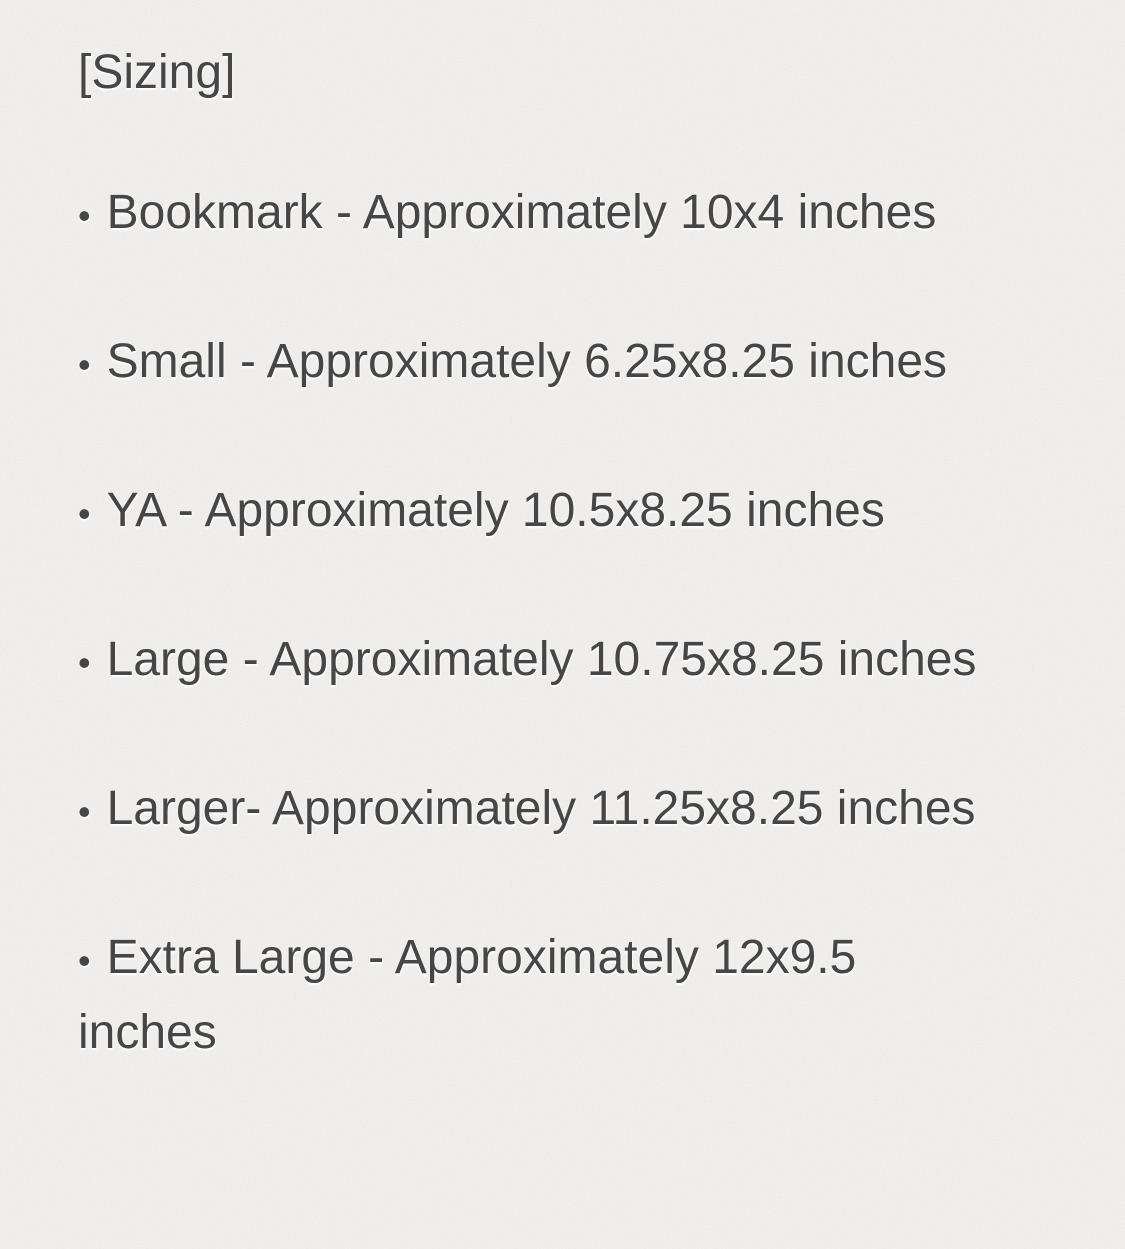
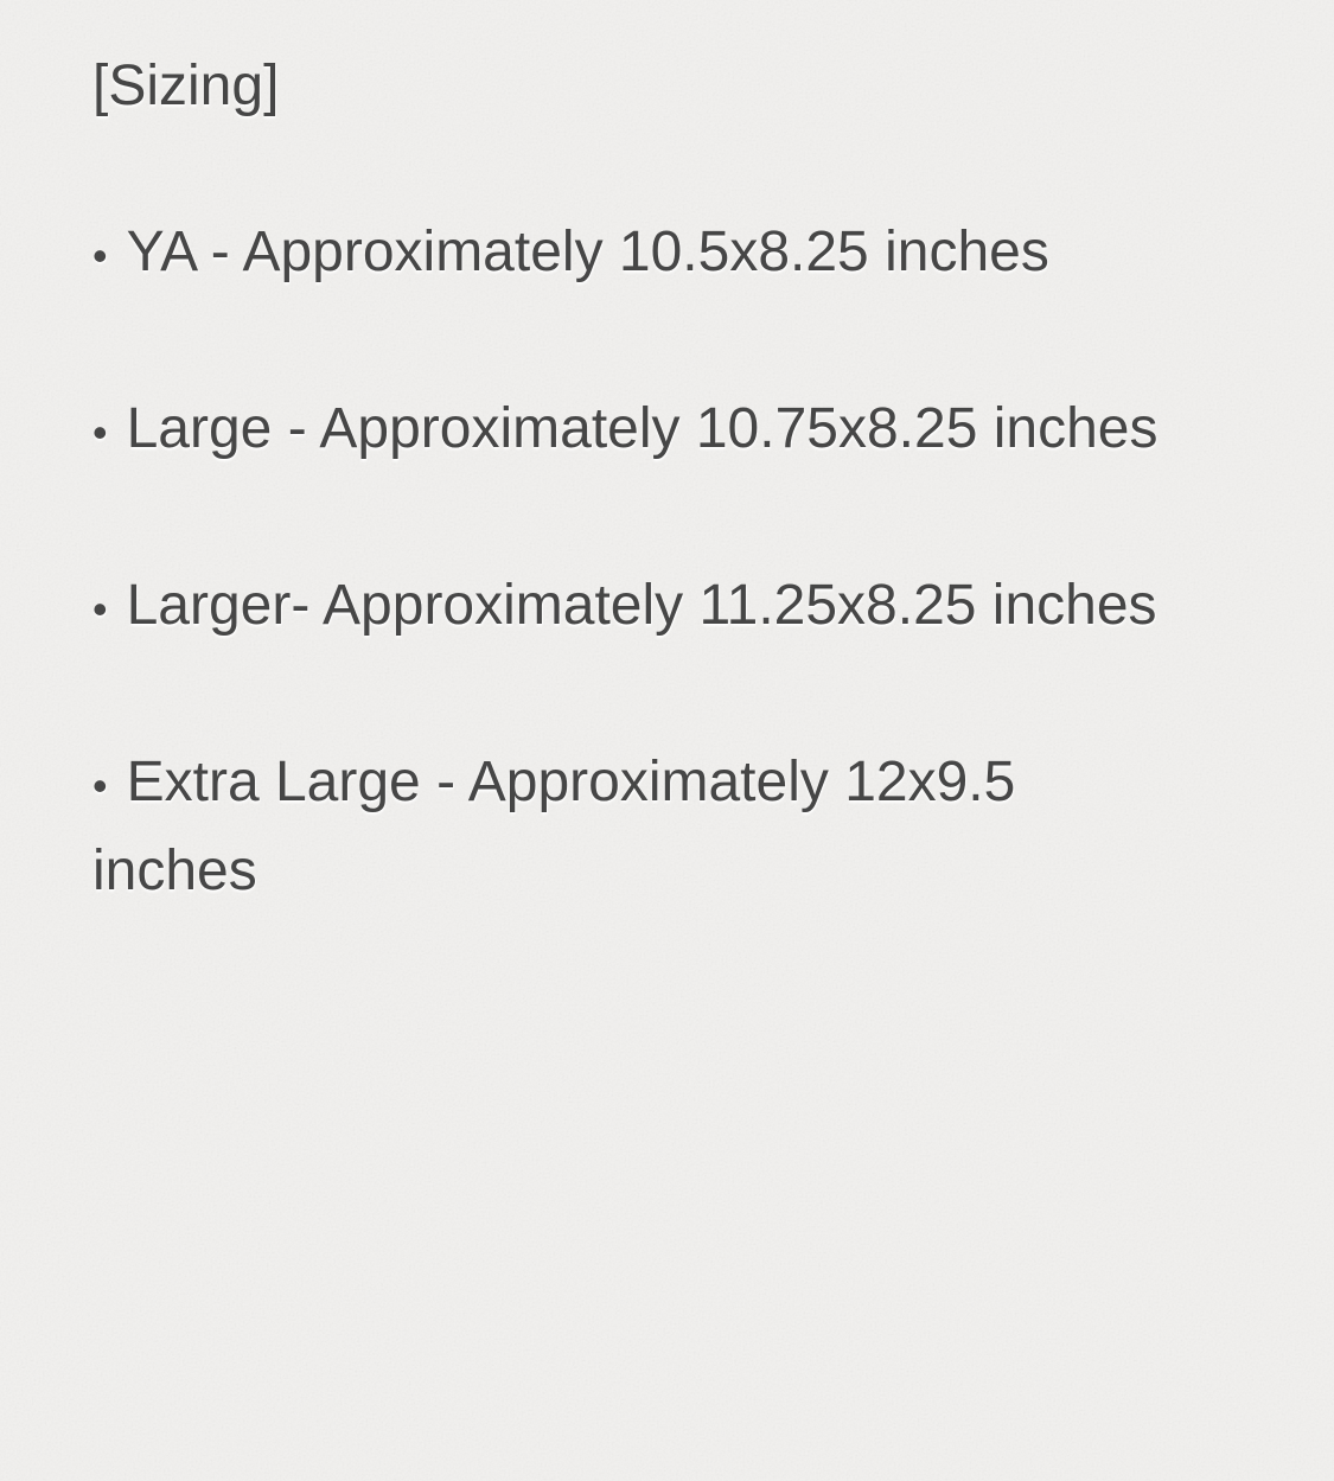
  [Sizing]
- • Bookmark - Approximately 10x4 inches
- • Small - Approximately 6.25x8.25 inches
  • YA - Approximately 10.5x8.25 inches
  • Large - Approximately 10.75x8.25 inches
  • Larger- Approximately 11.25x8.25 inches
  • Extra Large - Approximately 12x9.5 inches
